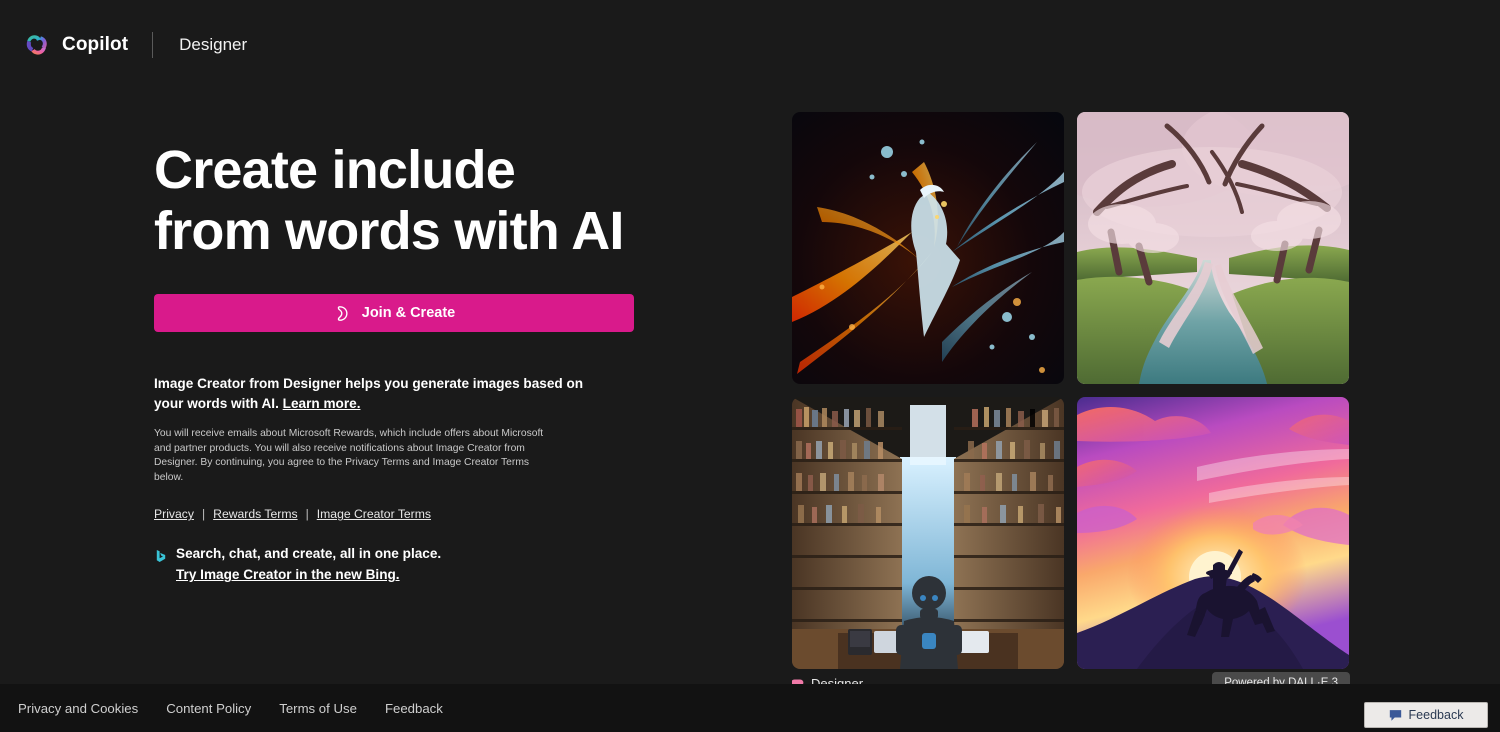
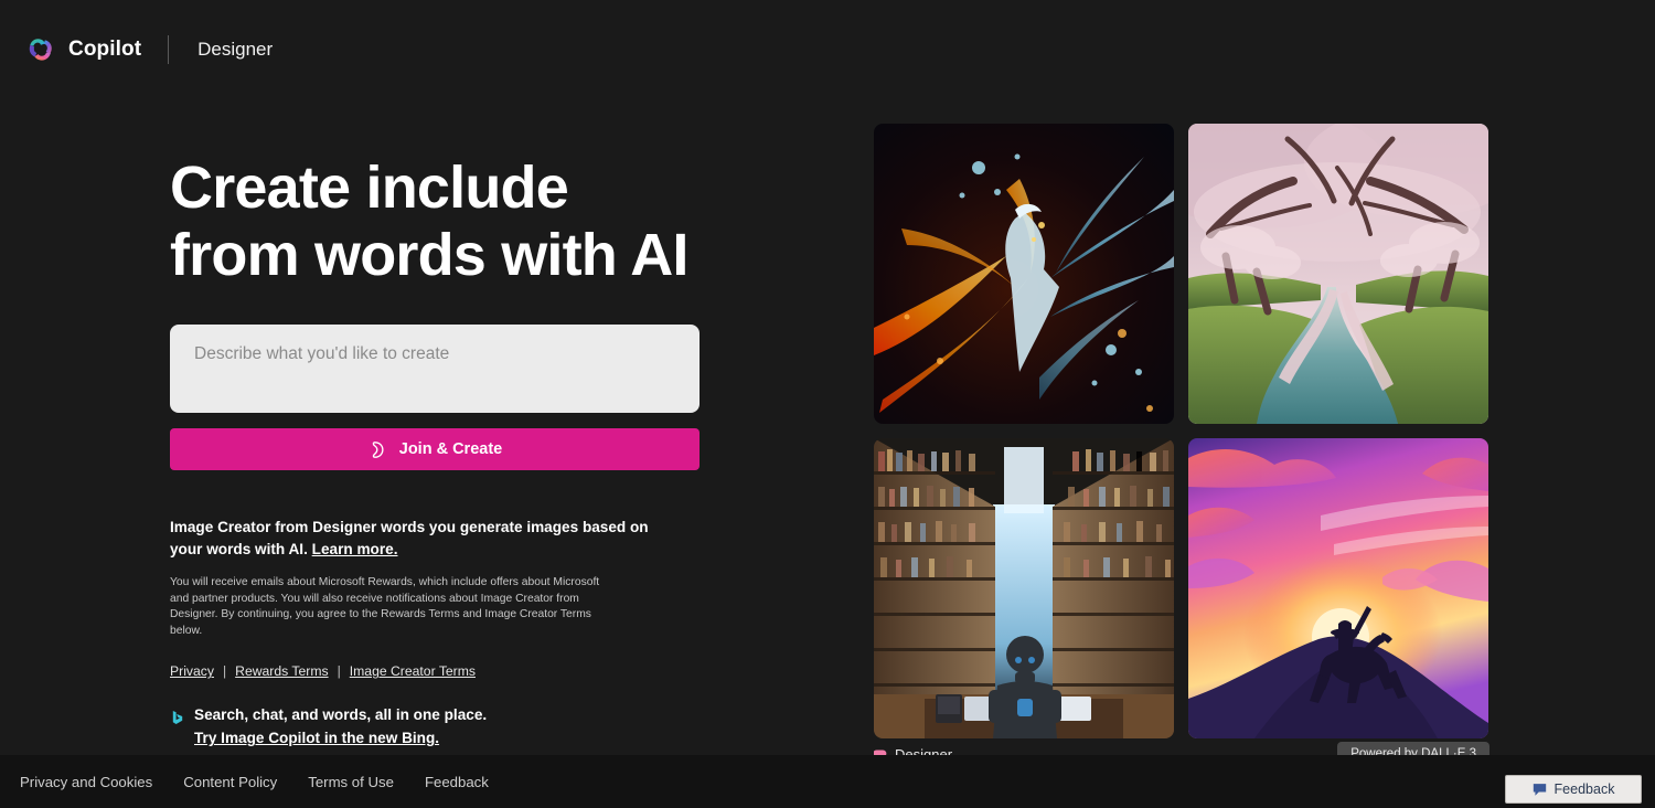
  Copilot
  Designer
  Create include from words with AI
+ Describe what you'd like to create
  Join & Create
- Image Creator from Designer helps you generate images based on your words with AI. Learn more.
+ Image Creator from Designer words you generate images based on your words with AI. Learn more.
- You will receive emails about Microsoft Rewards, which include offers about Microsoft and partner products. You will also receive notifications about Image Creator from Designer. By continuing, you agree to the Privacy Terms and Image Creator Terms below.
+ You will receive emails about Microsoft Rewards, which include offers about Microsoft and partner products. You will also receive notifications about Image Creator from Designer. By continuing, you agree to the Rewards Terms and Image Creator Terms below.
  Privacy
  |
  Rewards Terms
  |
  Image Creator Terms
- Search, chat, and create, all in one place.
+ Search, chat, and words, all in one place.
- Try Image Creator in the new Bing.
+ Try Image Copilot in the new Bing.
  Designer
  Powered by DALL·E 3
  Privacy and Cookies
  Content Policy
  Terms of Use
  Feedback
  Feedback
